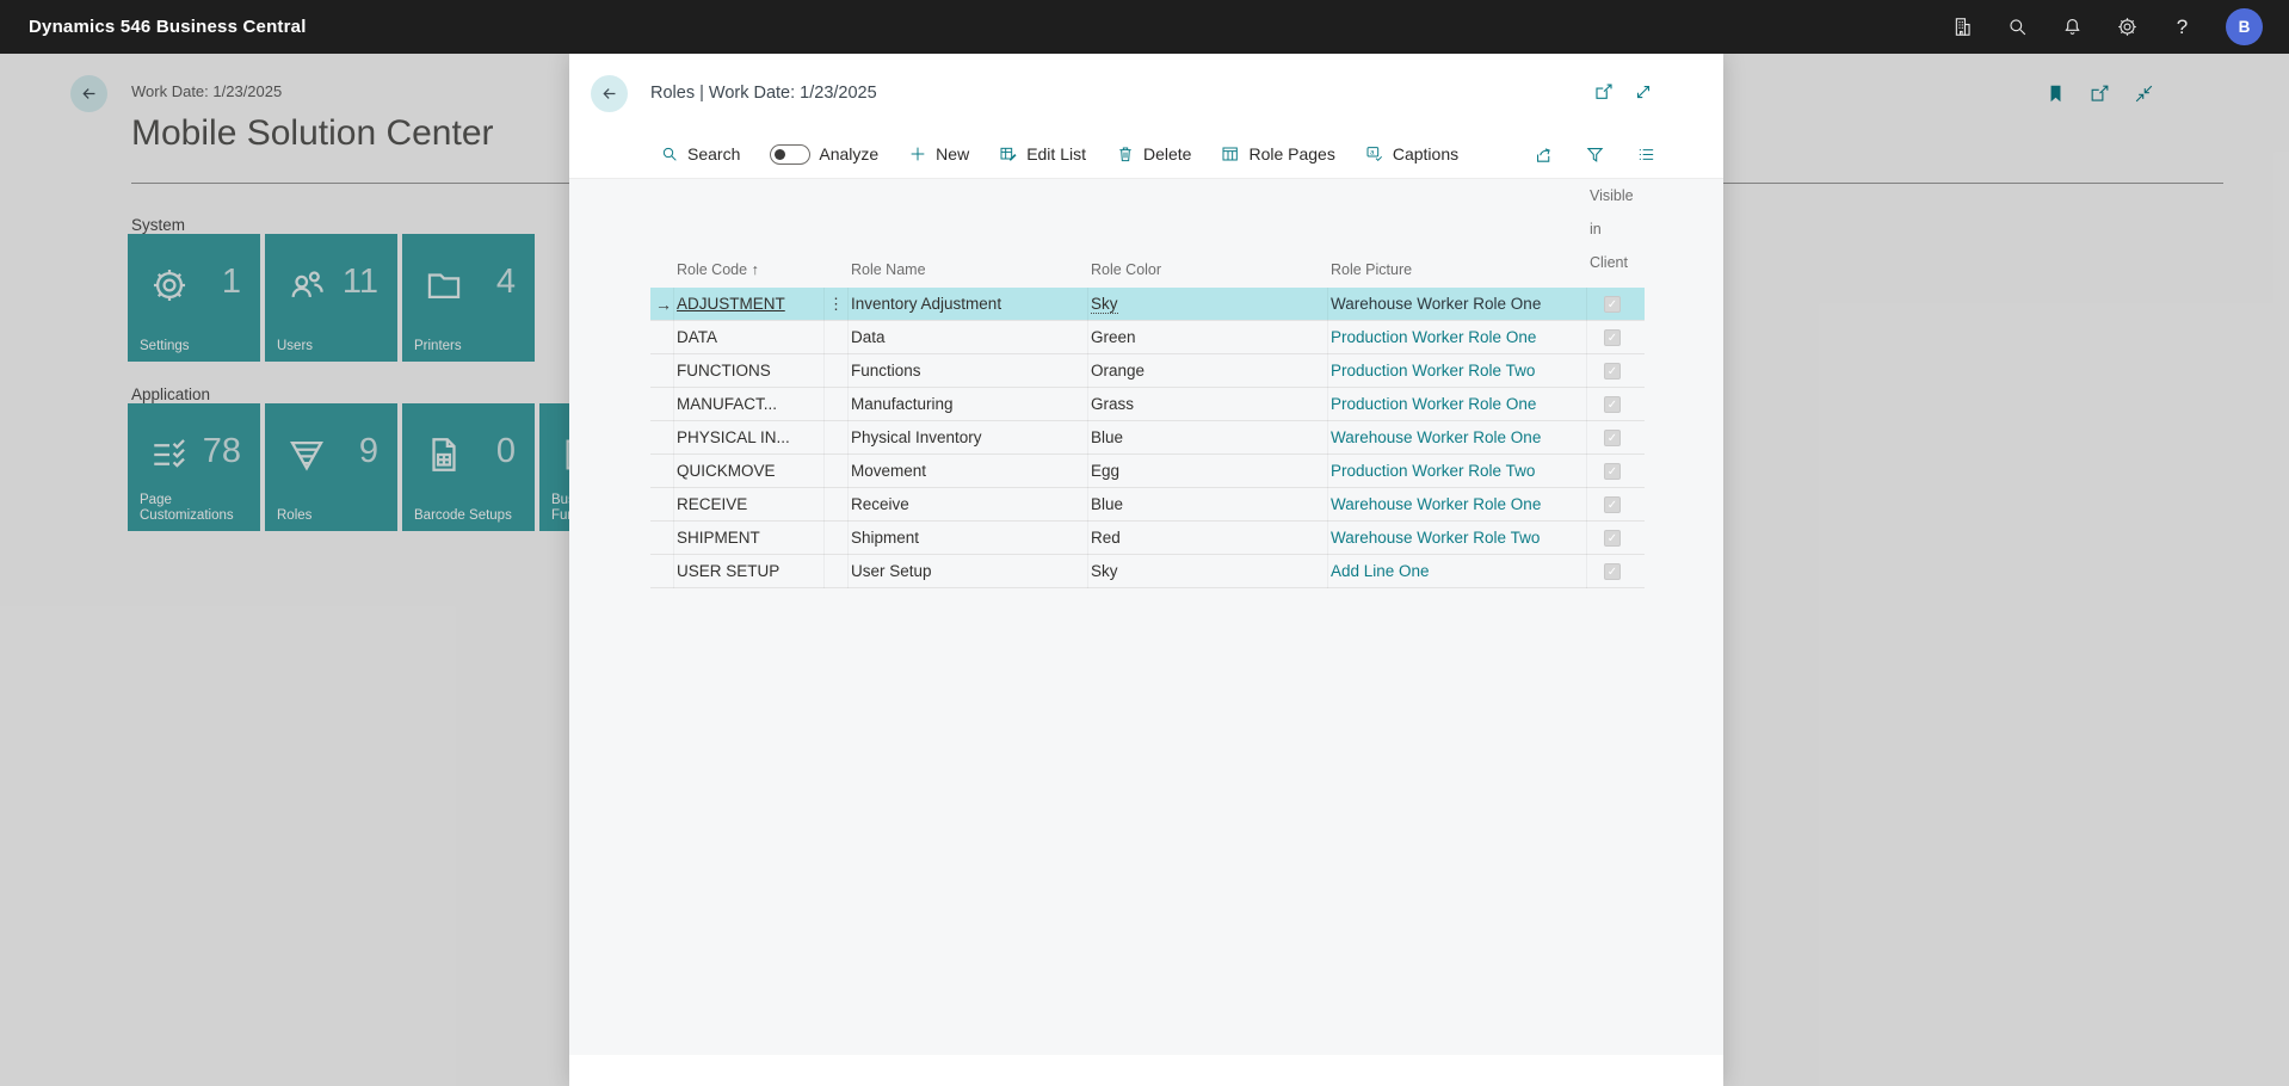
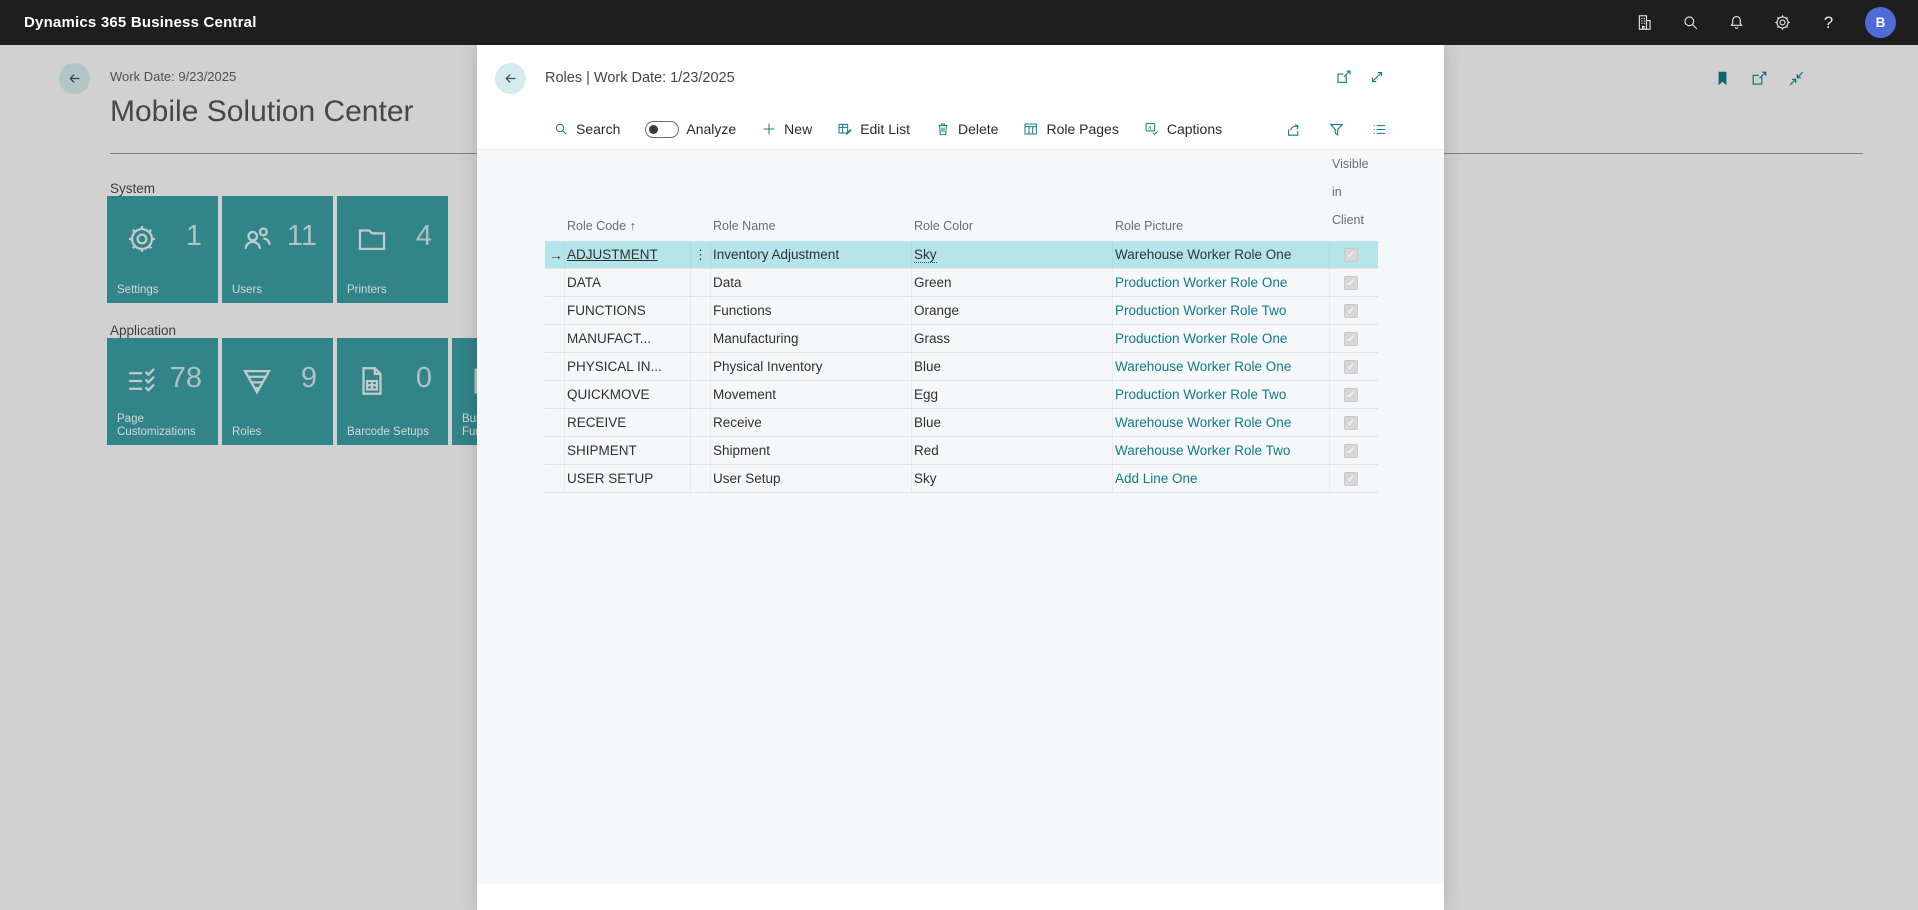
- Dynamics 546 Business Central
+ Dynamics 365 Business Central
  ?
  B
- Work Date: 1/23/2025
+ Work Date: 9/23/2025
  Mobile Solution Center
  System
  1
  Settings
  11
  Users
  4
  Printers
  Application
  78
  Page Customizations
  9
  Roles
  0
  Barcode Setups
  Roles | Work Date: 1/23/2025
  Search
  Analyze
  New
  Edit List
  Delete
  Role Pages
  Captions
  Role Code ↑
  Role Name
  Role Color
  Role Picture
  Visible in Client
  →
  ADJUSTMENT
  ⋮
  Inventory Adjustment
  Sky
  Warehouse Worker Role One
  ✓
  DATA
  Data
  Green
  Production Worker Role One
  ✓
  FUNCTIONS
  Functions
  Orange
  Production Worker Role Two
  ✓
  MANUFACT...
  Manufacturing
  Grass
  Production Worker Role One
  ✓
  PHYSICAL IN...
  Physical Inventory
  Blue
  Warehouse Worker Role One
  ✓
  QUICKMOVE
  Movement
  Egg
  Production Worker Role Two
  ✓
  RECEIVE
  Receive
  Blue
  Warehouse Worker Role One
  ✓
  SHIPMENT
  Shipment
  Red
  Warehouse Worker Role Two
  ✓
  USER SETUP
  User Setup
  Sky
  Add Line One
  ✓
